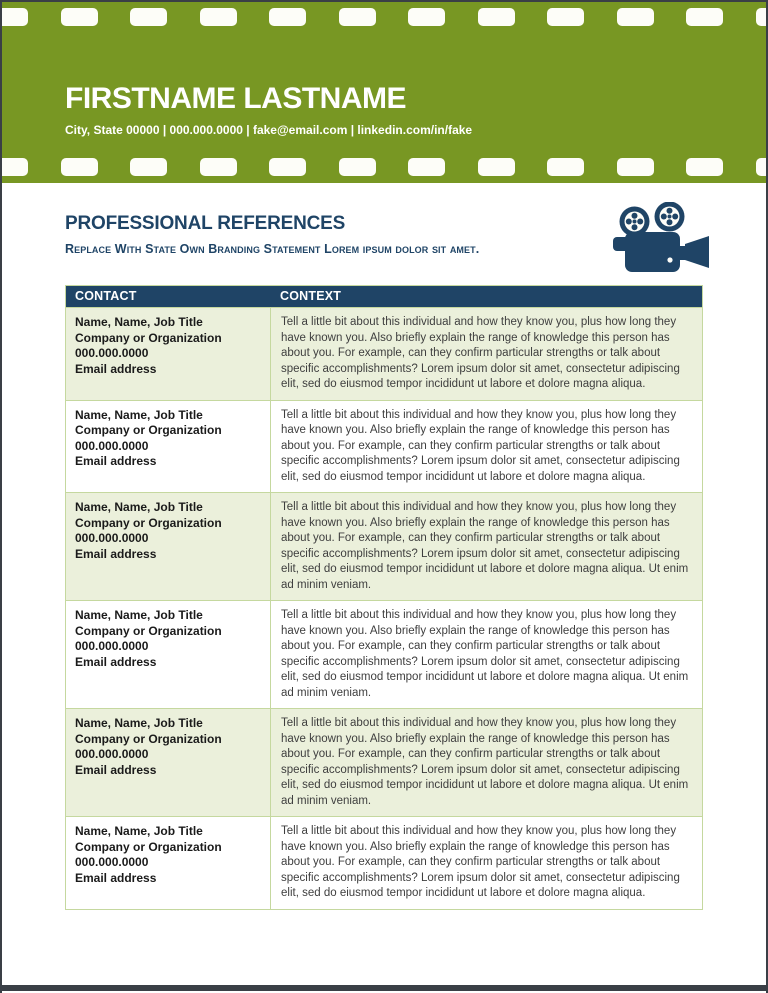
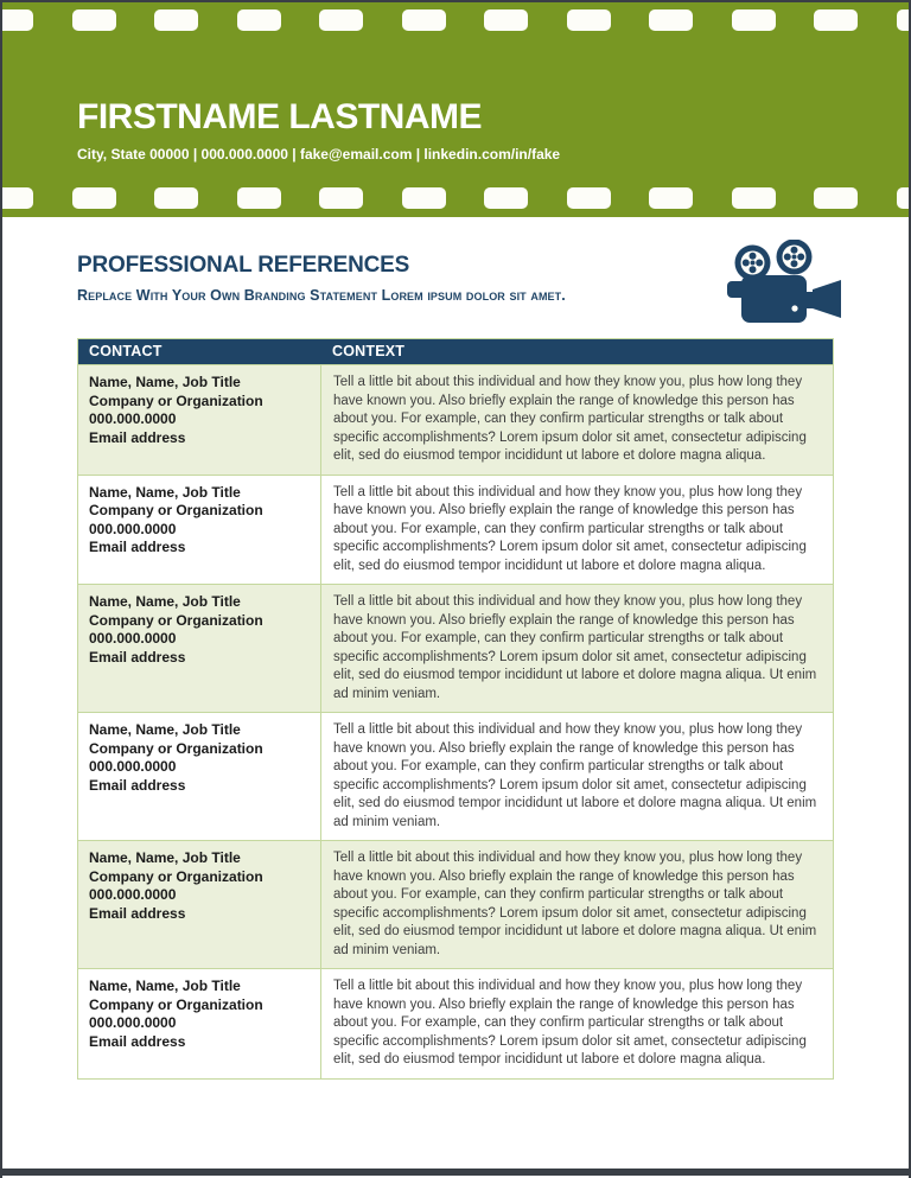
  FIRSTNAME LASTNAME
  City, State 00000 | 000.000.0000 | fake@email.com | linkedin.com/in/fake
  PROFESSIONAL REFERENCES
- Replace With State Own Branding Statement Lorem ipsum dolor sit amet.
+ Replace With Your Own Branding Statement Lorem ipsum dolor sit amet.
  CONTACT
  CONTEXT
  Name, Name, Job Title
  Company or Organization
  000.000.0000
  Email address
  Tell a little bit about this individual and how they know you, plus how long they have known you. Also briefly explain the range of knowledge this person has about you. For example, can they confirm particular strengths or talk about specific accomplishments? Lorem ipsum dolor sit amet, consectetur adipiscing elit, sed do eiusmod tempor incididunt ut labore et dolore magna aliqua.
  Name, Name, Job Title
  Company or Organization
  000.000.0000
  Email address
  Tell a little bit about this individual and how they know you, plus how long they have known you. Also briefly explain the range of knowledge this person has about you. For example, can they confirm particular strengths or talk about specific accomplishments? Lorem ipsum dolor sit amet, consectetur adipiscing elit, sed do eiusmod tempor incididunt ut labore et dolore magna aliqua.
  Name, Name, Job Title
  Company or Organization
  000.000.0000
  Email address
  Tell a little bit about this individual and how they know you, plus how long they have known you. Also briefly explain the range of knowledge this person has about you. For example, can they confirm particular strengths or talk about specific accomplishments? Lorem ipsum dolor sit amet, consectetur adipiscing elit, sed do eiusmod tempor incididunt ut labore et dolore magna aliqua. Ut enim ad minim veniam.
  Name, Name, Job Title
  Company or Organization
  000.000.0000
  Email address
  Tell a little bit about this individual and how they know you, plus how long they have known you. Also briefly explain the range of knowledge this person has about you. For example, can they confirm particular strengths or talk about specific accomplishments? Lorem ipsum dolor sit amet, consectetur adipiscing elit, sed do eiusmod tempor incididunt ut labore et dolore magna aliqua. Ut enim ad minim veniam.
  Name, Name, Job Title
  Company or Organization
  000.000.0000
  Email address
  Tell a little bit about this individual and how they know you, plus how long they have known you. Also briefly explain the range of knowledge this person has about you. For example, can they confirm particular strengths or talk about specific accomplishments? Lorem ipsum dolor sit amet, consectetur adipiscing elit, sed do eiusmod tempor incididunt ut labore et dolore magna aliqua. Ut enim ad minim veniam.
  Name, Name, Job Title
  Company or Organization
  000.000.0000
  Email address
  Tell a little bit about this individual and how they know you, plus how long they have known you. Also briefly explain the range of knowledge this person has about you. For example, can they confirm particular strengths or talk about specific accomplishments? Lorem ipsum dolor sit amet, consectetur adipiscing elit, sed do eiusmod tempor incididunt ut labore et dolore magna aliqua.
